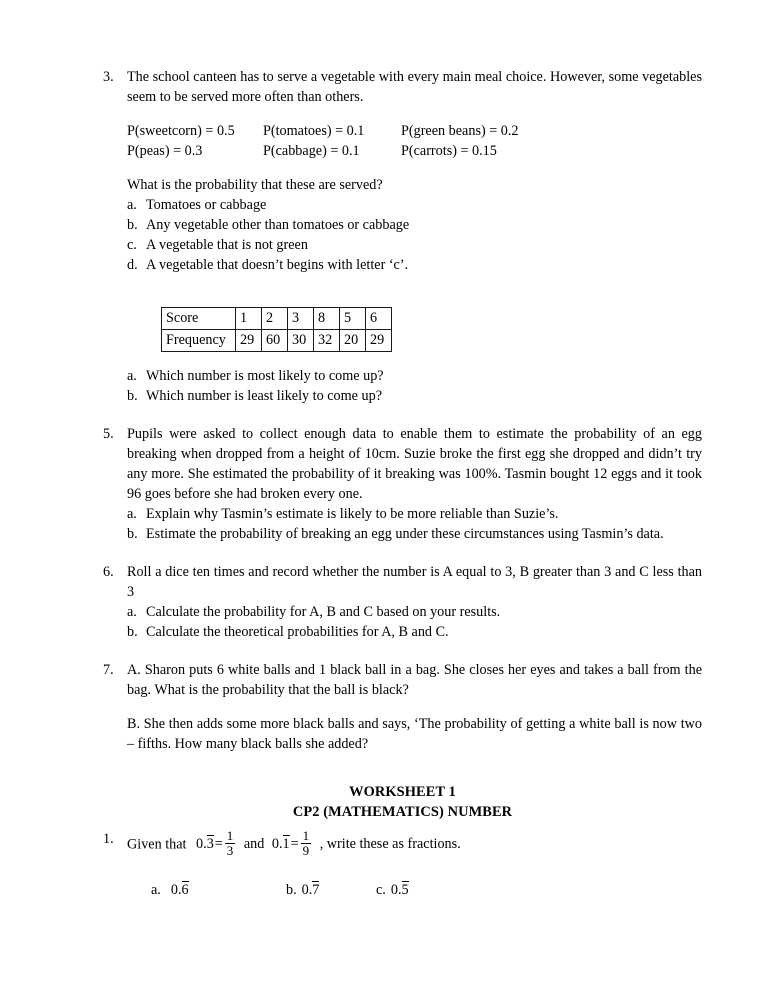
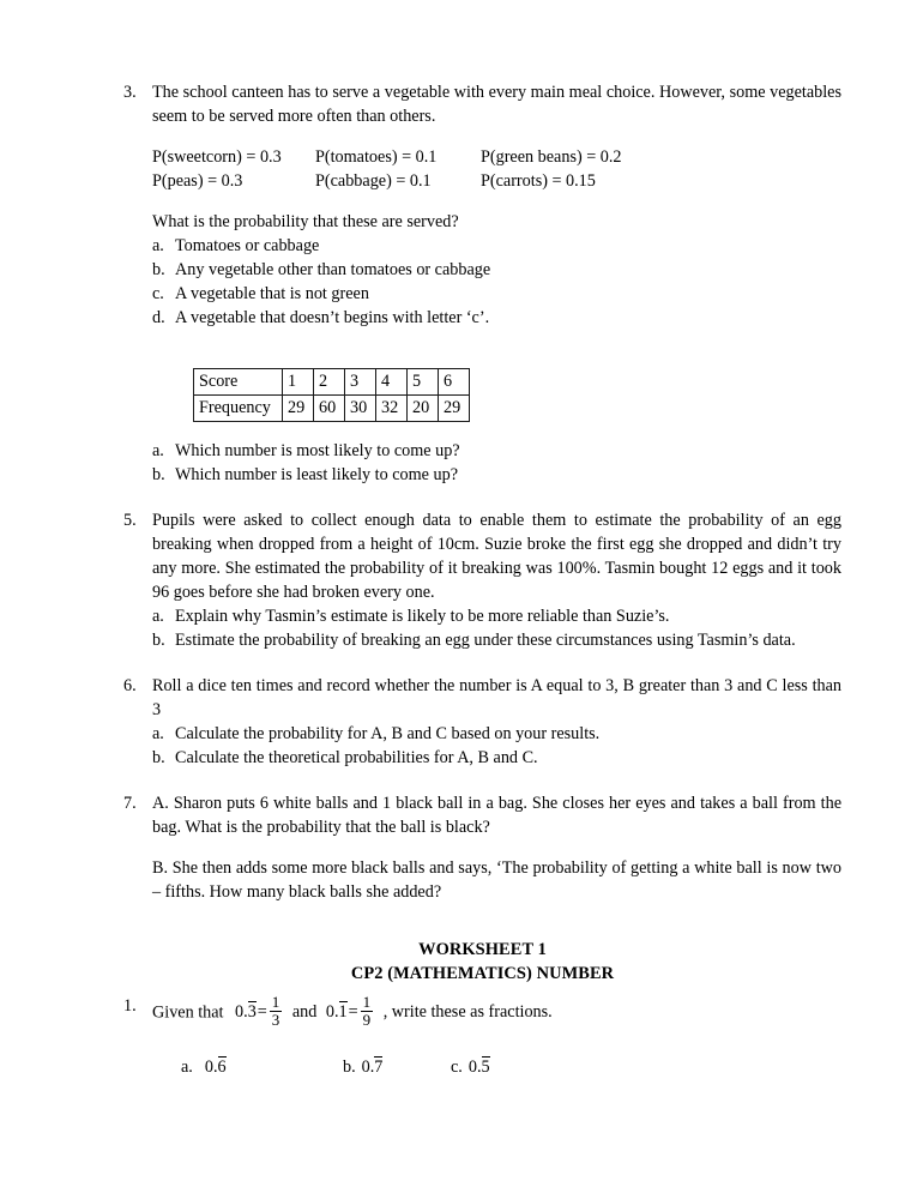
  3.
  The school canteen has to serve a vegetable with every main meal choice. However, some vegetables seem to be served more often than others.
- P(sweetcorn) = 0.5
+ P(sweetcorn) = 0.3
  P(tomatoes) = 0.1
  P(green beans) = 0.2
  P(peas) = 0.3
  P(cabbage) = 0.1
  P(carrots) = 0.15
  What is the probability that these are served?
  a.
  Tomatoes or cabbage
  b.
  Any vegetable other than tomatoes or cabbage
  c.
  A vegetable that is not green
  d.
  A vegetable that doesn’t begins with letter ‘c’.
- Score	1	2	3	8	5	6
+ Score	1	2	3	4	5	6
  Frequency	29	60	30	32	20	29
  a.
  Which number is most likely to come up?
  b.
  Which number is least likely to come up?
  5.
  Pupils were asked to collect enough data to enable them to estimate the probability of an egg breaking when dropped from a height of 10cm. Suzie broke the first egg she dropped and didn’t try any more. She estimated the probability of it breaking was 100%. Tasmin bought 12 eggs and it took 96 goes before she had broken every one.
  a.
  Explain why Tasmin’s estimate is likely to be more reliable than Suzie’s.
  b.
  Estimate the probability of breaking an egg under these circumstances using Tasmin’s data.
  6.
  Roll a dice ten times and record whether the number is A equal to 3, B greater than 3 and C less than 3
  a.
  Calculate the probability for A, B and C based on your results.
  b.
  Calculate the theoretical probabilities for A, B and C.
  7.
  A. Sharon puts 6 white balls and 1 black ball in a bag. She closes her eyes and takes a ball from the bag. What is the probability that the ball is black?
  B. She then adds some more black balls and says, ‘The probability of getting a white ball is now two – fifths. How many black balls she added?
  WORKSHEET 1
  CP2 (MATHEMATICS) NUMBER
  1.
  Given that 0.3=
  1
  3
  and 0.1=
  1
  9
  , write these as fractions.
  a. 0.6
  b. 0.7
  c. 0.5
